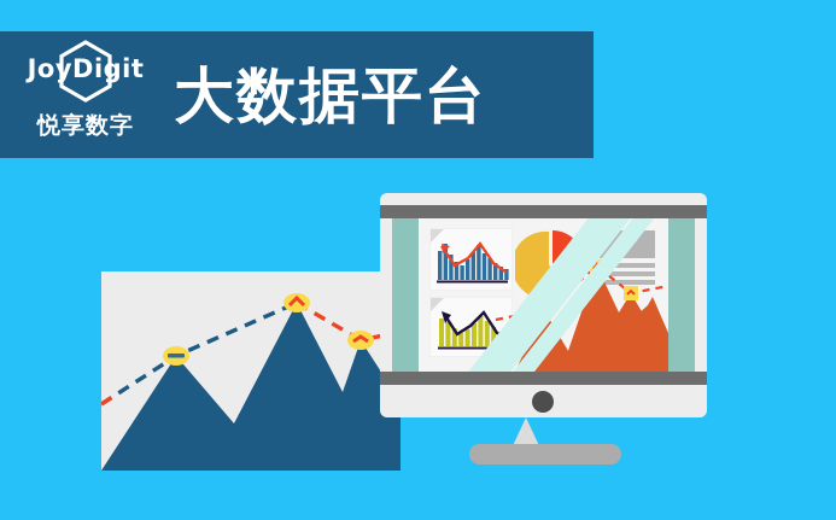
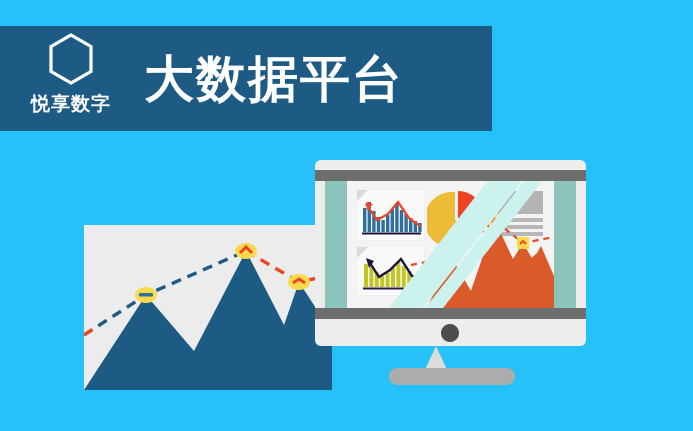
- JoyDigit
  悦享数字
  大数据平台
